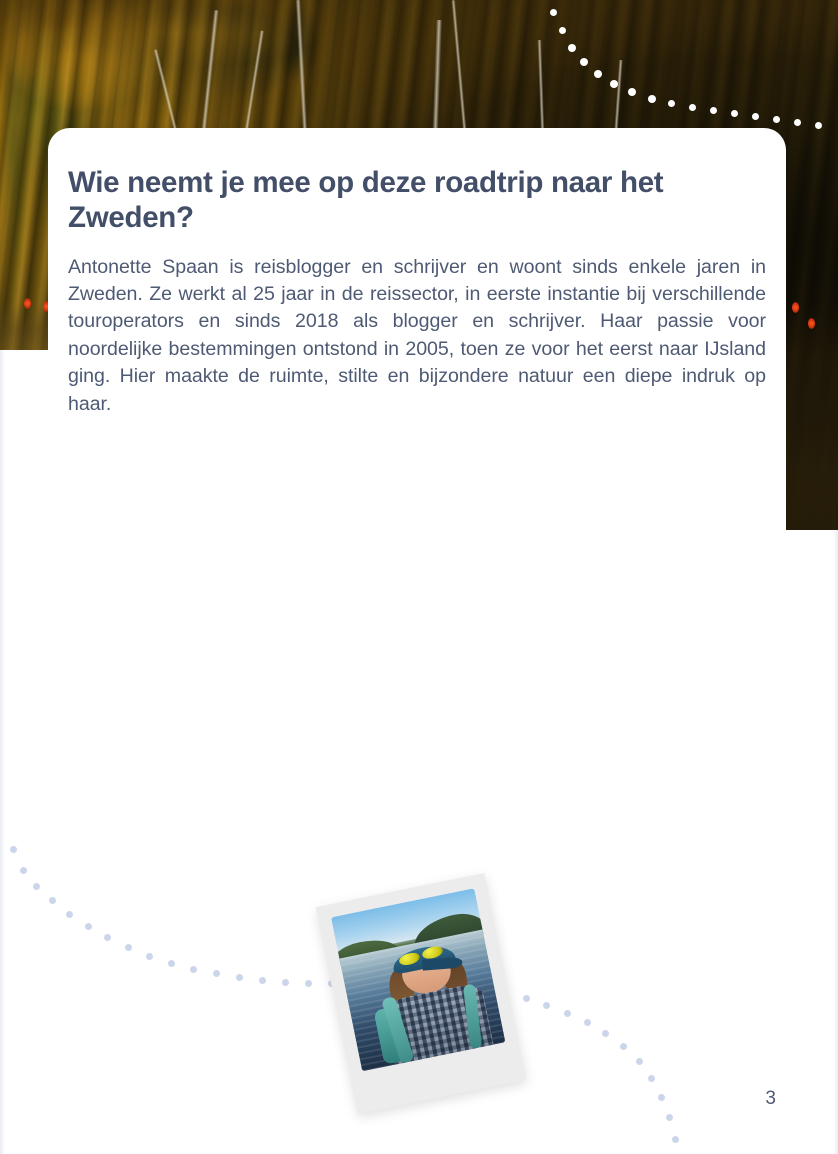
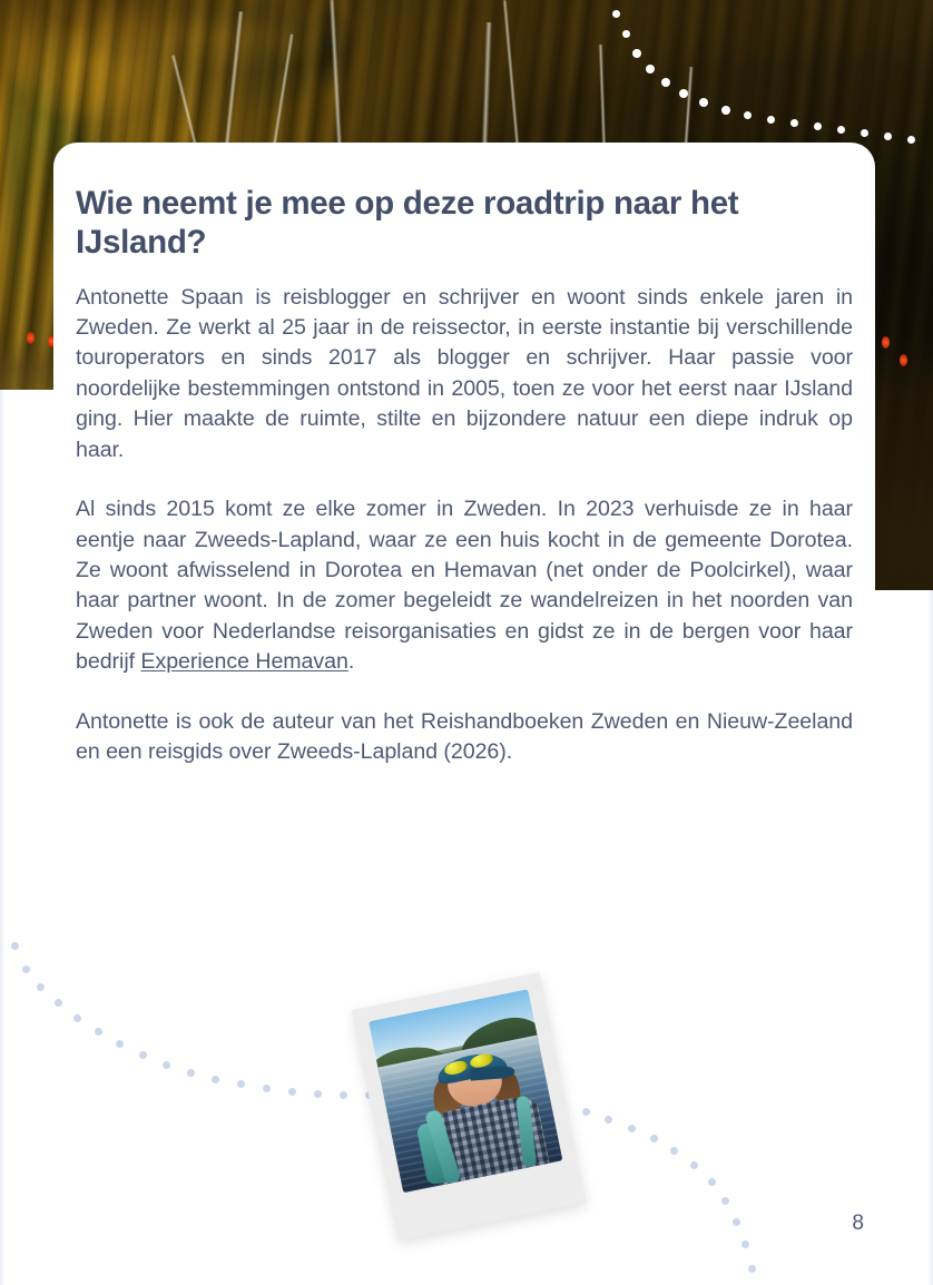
- Wie neemt je mee op deze roadtrip naar het Zweden?
+ Wie neemt je mee op deze roadtrip naar het IJsland?
- Antonette Spaan is reisblogger en schrijver en woont sinds enkele jaren in Zweden. Ze werkt al 25 jaar in de reissector, in eerste instantie bij verschillende touroperators en sinds 2018 als blogger en schrijver. Haar passie voor noordelijke bestemmingen ontstond in 2005, toen ze voor het eerst naar IJsland ging. Hier maakte de ruimte, stilte en bijzondere natuur een diepe indruk op haar.
+ Antonette Spaan is reisblogger en schrijver en woont sinds enkele jaren in Zweden. Ze werkt al 25 jaar in de reissector, in eerste instantie bij verschillende touroperators en sinds 2017 als blogger en schrijver. Haar passie voor noordelijke bestemmingen ontstond in 2005, toen ze voor het eerst naar IJsland ging. Hier maakte de ruimte, stilte en bijzondere natuur een diepe indruk op haar.
+ Al sinds 2015 komt ze elke zomer in Zweden. In 2023 verhuisde ze in haar eentje naar Zweeds-Lapland, waar ze een huis kocht in de gemeente Dorotea. Ze woont afwisselend in Dorotea en Hemavan (net onder de Poolcirkel), waar haar partner woont. In de zomer begeleidt ze wandelreizen in het noorden van Zweden voor Nederlandse reisorganisaties en gidst ze in de bergen voor haar bedrijf Experience Hemavan.
+ Antonette is ook de auteur van het Reishandboeken Zweden en Nieuw-Zeeland en een reisgids over Zweeds-Lapland (2026).
- 3
+ 8
